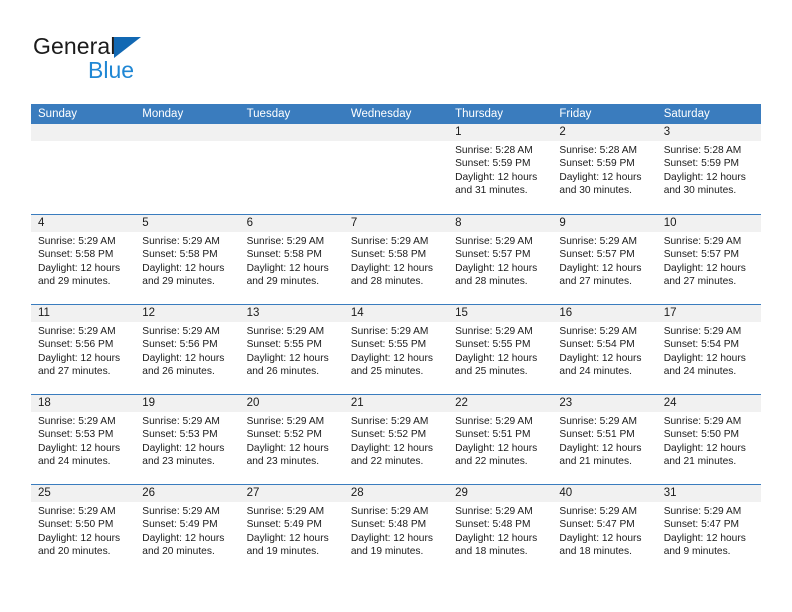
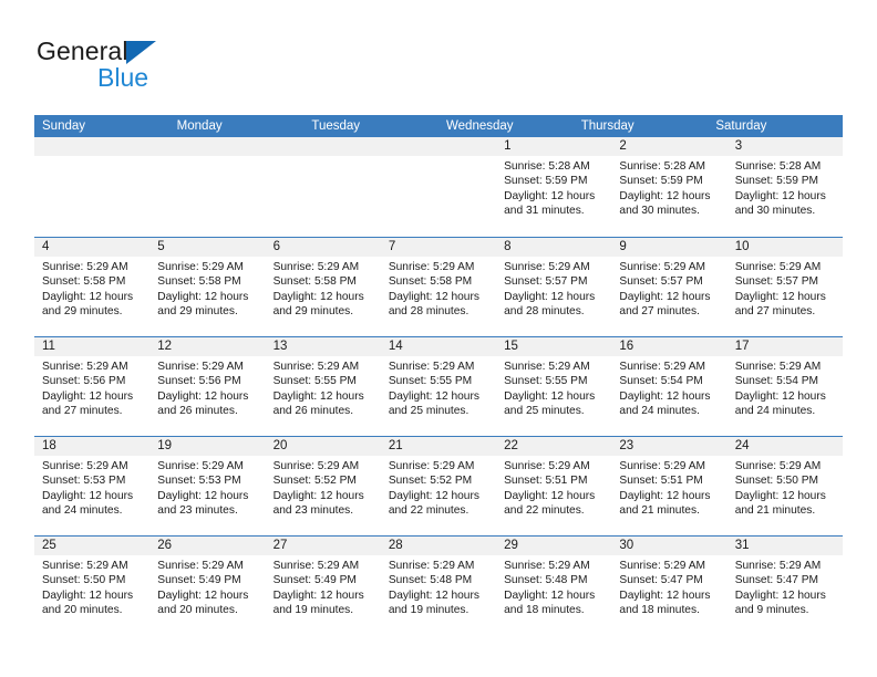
  General
  Blue
  Sunday
  Monday
  Tuesday
  Wednesday
  Thursday
- Friday
  Saturday
  1
  Sunrise: 5:28 AM
  Sunset: 5:59 PM
  Daylight: 12 hours
  and 31 minutes.
  2
  Sunrise: 5:28 AM
  Sunset: 5:59 PM
  Daylight: 12 hours
  and 30 minutes.
  3
  Sunrise: 5:28 AM
  Sunset: 5:59 PM
  Daylight: 12 hours
  and 30 minutes.
  4
  Sunrise: 5:29 AM
  Sunset: 5:58 PM
  Daylight: 12 hours
  and 29 minutes.
  5
  Sunrise: 5:29 AM
  Sunset: 5:58 PM
  Daylight: 12 hours
  and 29 minutes.
  6
  Sunrise: 5:29 AM
  Sunset: 5:58 PM
  Daylight: 12 hours
  and 29 minutes.
  7
  Sunrise: 5:29 AM
  Sunset: 5:58 PM
  Daylight: 12 hours
  and 28 minutes.
  8
  Sunrise: 5:29 AM
  Sunset: 5:57 PM
  Daylight: 12 hours
  and 28 minutes.
  9
  Sunrise: 5:29 AM
  Sunset: 5:57 PM
  Daylight: 12 hours
  and 27 minutes.
  10
  Sunrise: 5:29 AM
  Sunset: 5:57 PM
  Daylight: 12 hours
  and 27 minutes.
  11
  Sunrise: 5:29 AM
  Sunset: 5:56 PM
  Daylight: 12 hours
  and 27 minutes.
  12
  Sunrise: 5:29 AM
  Sunset: 5:56 PM
  Daylight: 12 hours
  and 26 minutes.
  13
  Sunrise: 5:29 AM
  Sunset: 5:55 PM
  Daylight: 12 hours
  and 26 minutes.
  14
  Sunrise: 5:29 AM
  Sunset: 5:55 PM
  Daylight: 12 hours
  and 25 minutes.
  15
  Sunrise: 5:29 AM
  Sunset: 5:55 PM
  Daylight: 12 hours
  and 25 minutes.
  16
  Sunrise: 5:29 AM
  Sunset: 5:54 PM
  Daylight: 12 hours
  and 24 minutes.
  17
  Sunrise: 5:29 AM
  Sunset: 5:54 PM
  Daylight: 12 hours
  and 24 minutes.
  18
  Sunrise: 5:29 AM
  Sunset: 5:53 PM
  Daylight: 12 hours
  and 24 minutes.
  19
  Sunrise: 5:29 AM
  Sunset: 5:53 PM
  Daylight: 12 hours
  and 23 minutes.
  20
  Sunrise: 5:29 AM
  Sunset: 5:52 PM
  Daylight: 12 hours
  and 23 minutes.
  21
  Sunrise: 5:29 AM
  Sunset: 5:52 PM
  Daylight: 12 hours
  and 22 minutes.
  22
  Sunrise: 5:29 AM
  Sunset: 5:51 PM
  Daylight: 12 hours
  and 22 minutes.
  23
  Sunrise: 5:29 AM
  Sunset: 5:51 PM
  Daylight: 12 hours
  and 21 minutes.
  24
  Sunrise: 5:29 AM
  Sunset: 5:50 PM
  Daylight: 12 hours
  and 21 minutes.
  25
  Sunrise: 5:29 AM
  Sunset: 5:50 PM
  Daylight: 12 hours
  and 20 minutes.
  26
  Sunrise: 5:29 AM
  Sunset: 5:49 PM
  Daylight: 12 hours
  and 20 minutes.
  27
  Sunrise: 5:29 AM
  Sunset: 5:49 PM
  Daylight: 12 hours
  and 19 minutes.
  28
  Sunrise: 5:29 AM
  Sunset: 5:48 PM
  Daylight: 12 hours
  and 19 minutes.
  29
  Sunrise: 5:29 AM
  Sunset: 5:48 PM
  Daylight: 12 hours
  and 18 minutes.
- 40
+ 30
  Sunrise: 5:29 AM
  Sunset: 5:47 PM
  Daylight: 12 hours
  and 18 minutes.
  31
  Sunrise: 5:29 AM
  Sunset: 5:47 PM
  Daylight: 12 hours
  and 9 minutes.
